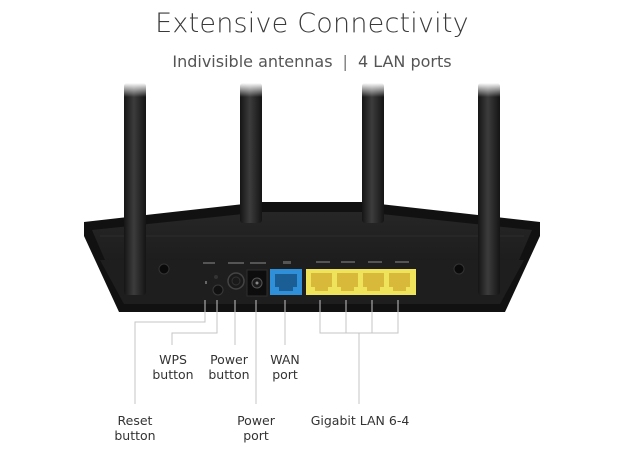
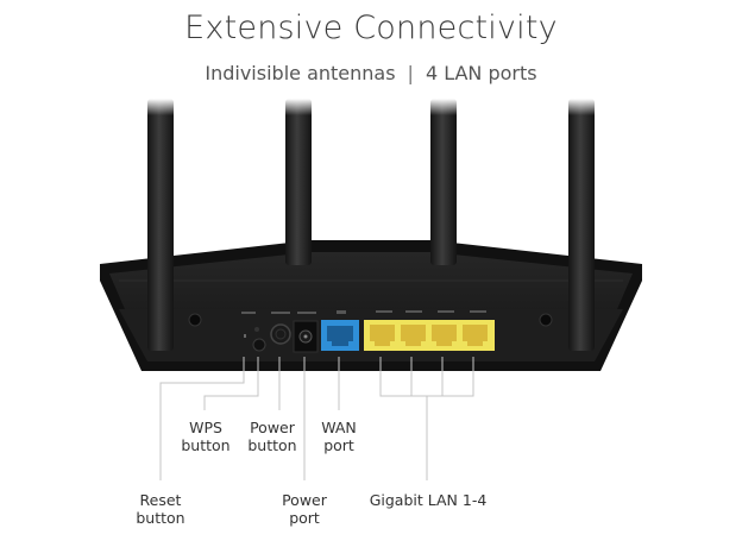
  Extensive Connectivity
  Indivisible antennas | 4 LAN ports
  WPS
  button
  Power
  button
  WAN
  port
  Reset
  button
  Power
  port
- Gigabit LAN 6-4
+ Gigabit LAN 1-4
